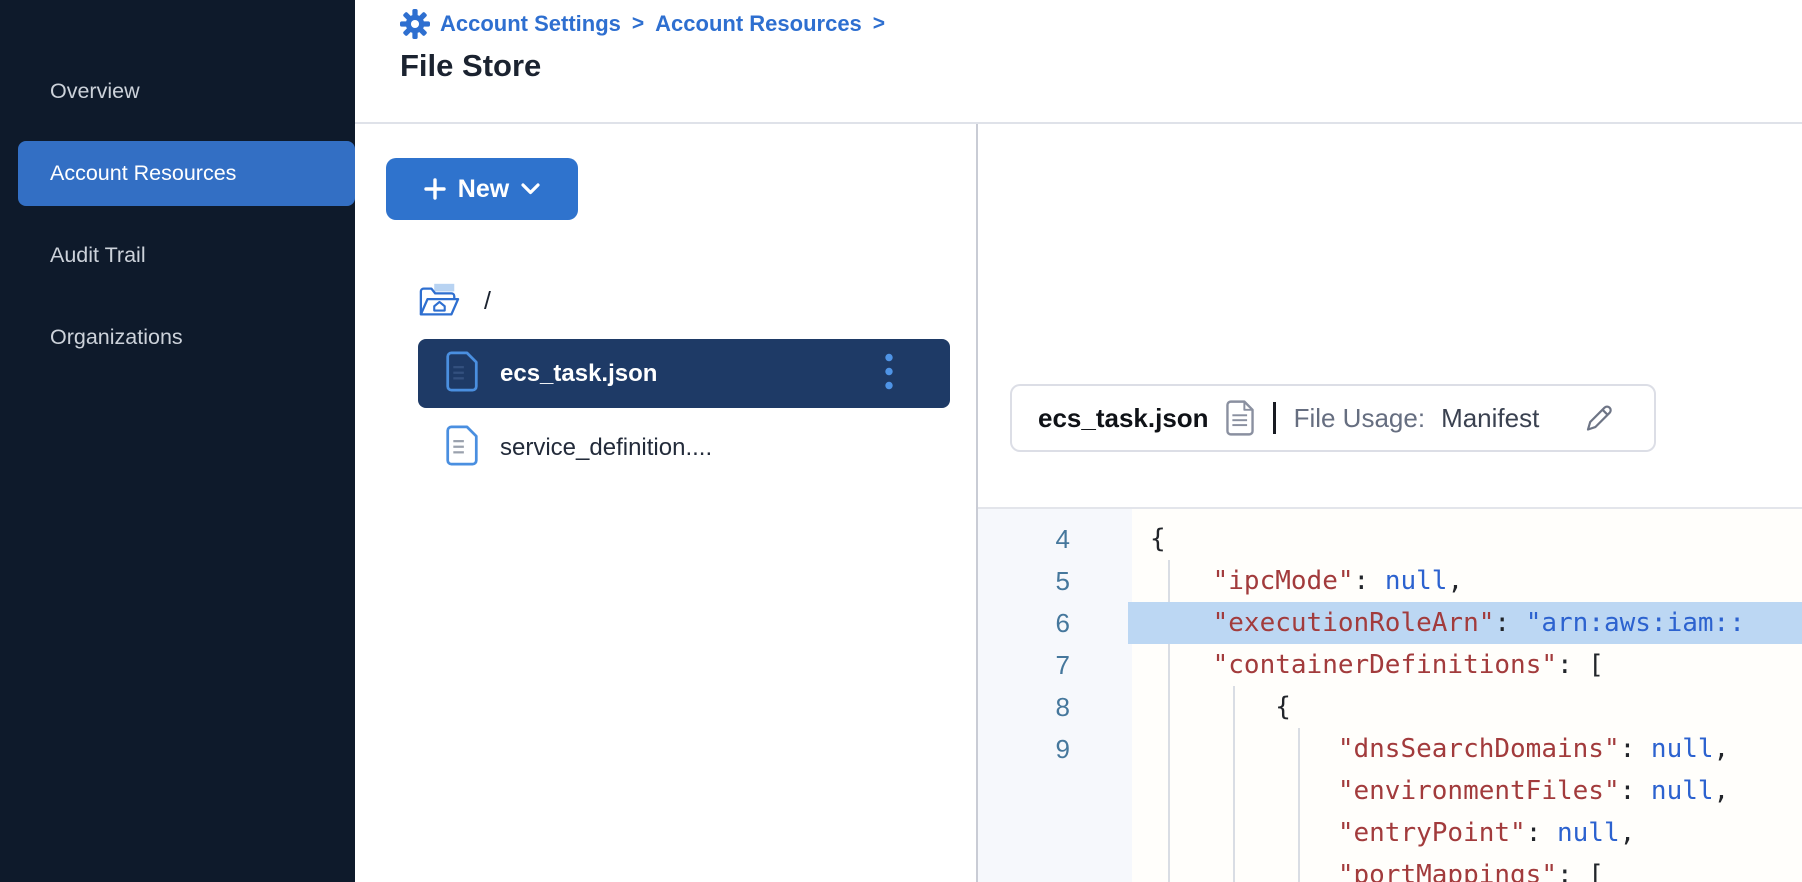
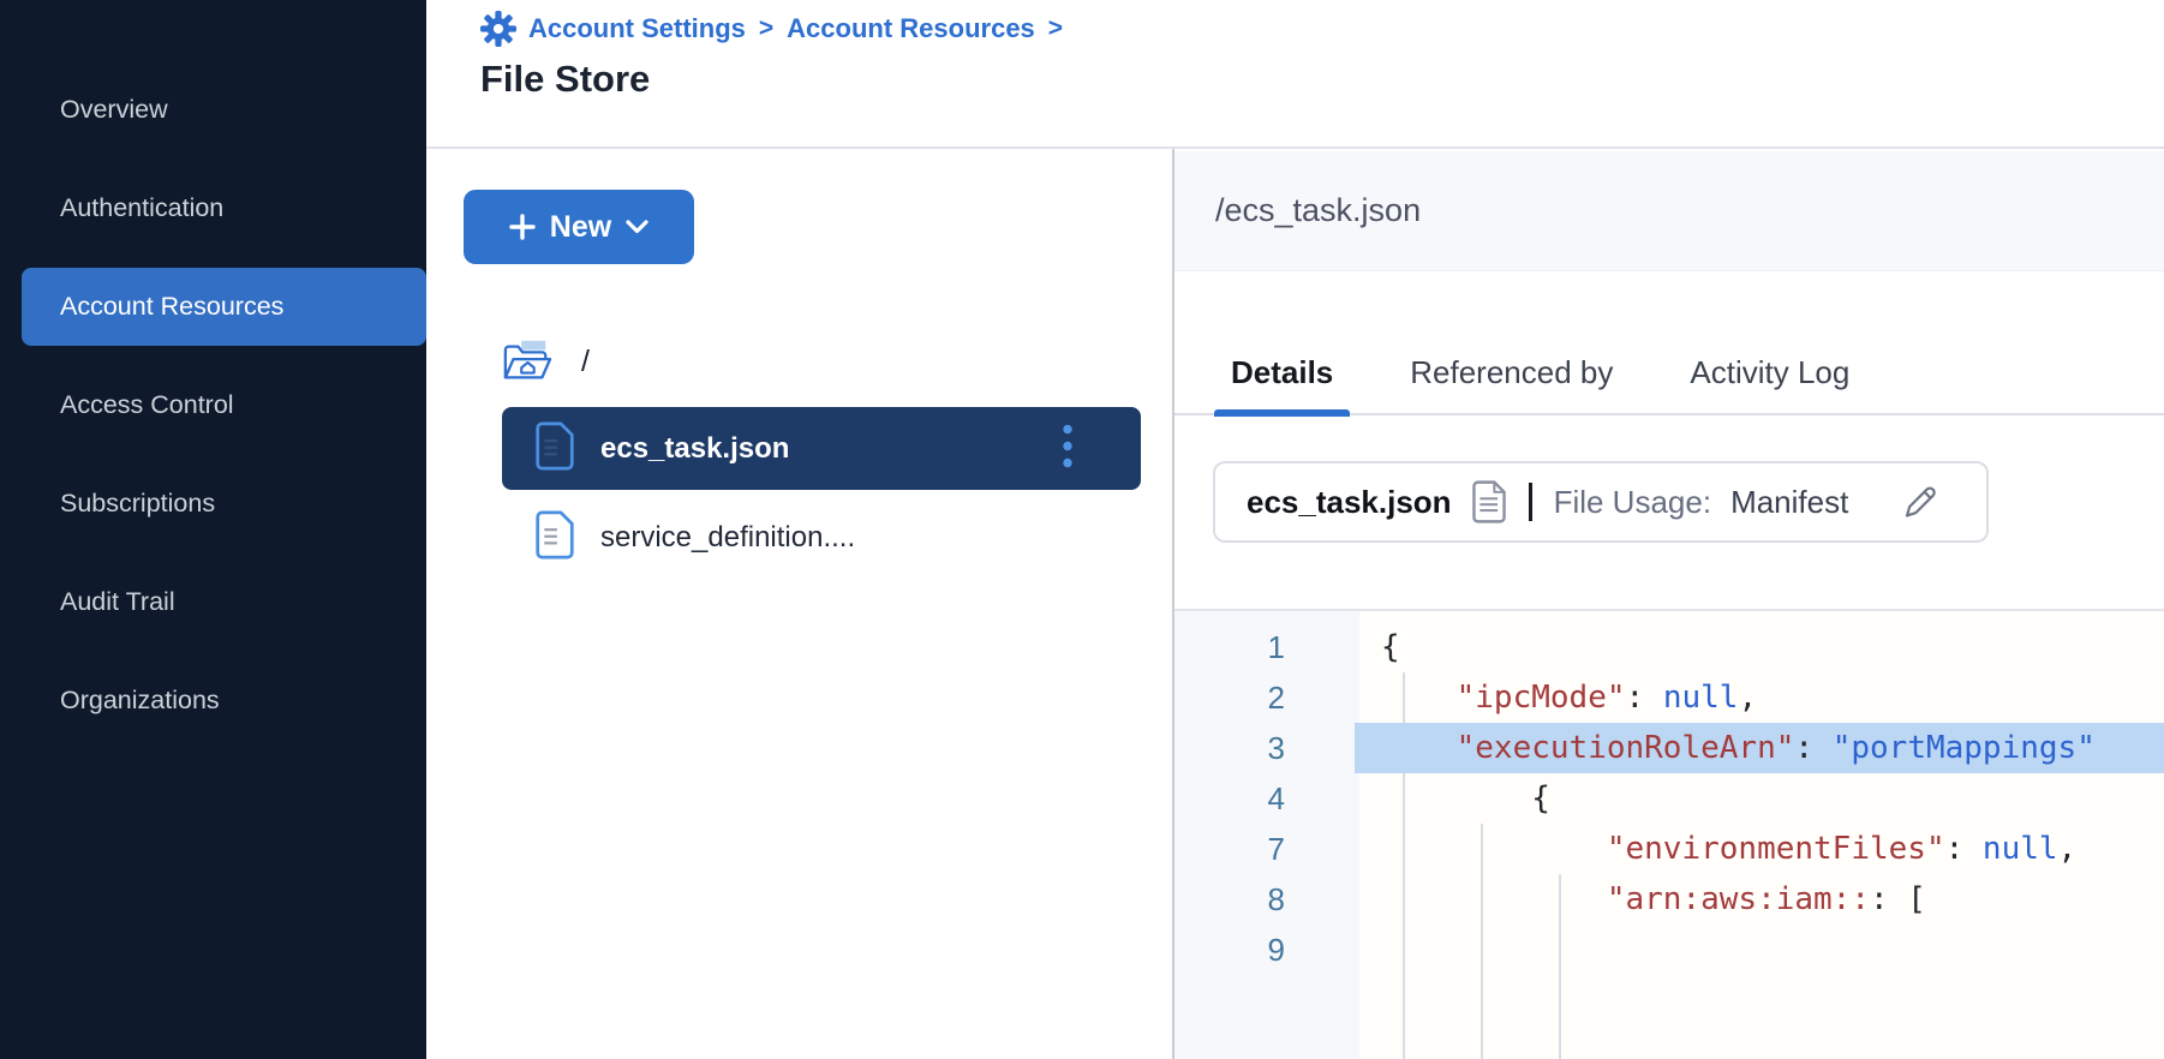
  Overview
+ Authentication
  Account Resources
+ Access Control
+ Subscriptions
  Audit Trail
  Organizations
  Account Settings
  >
  Account Resources
  >
  File Store
  New
  /
  ecs_task.json
  service_definition....
+ /ecs_task.json
+ Details
+ Referenced by
+ Activity Log
  ecs_task.json
  File Usage:
  Manifest
+ 1
+ 2
+ 3
  4
- 5
- 6
  7
  8
  9
  {
  "ipcMode": null,
- "executionRoleArn": "arn:aws:iam::
+ "executionRoleArn": "portMappings"
- "containerDefinitions": [
  {
- "dnsSearchDomains": null,
  "environmentFiles": null,
- "entryPoint": null,
- "portMappings": [
+ "arn:aws:iam::: [
